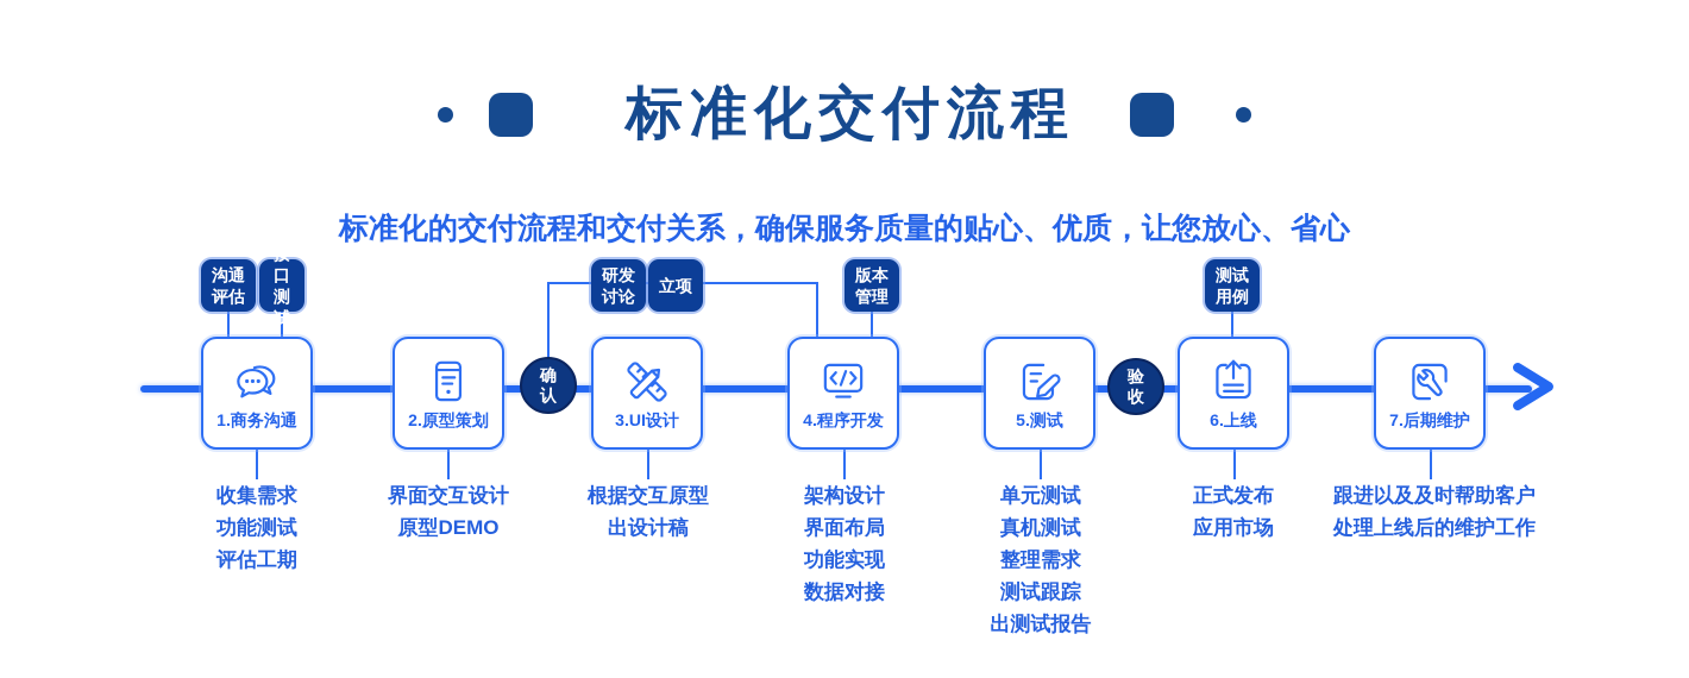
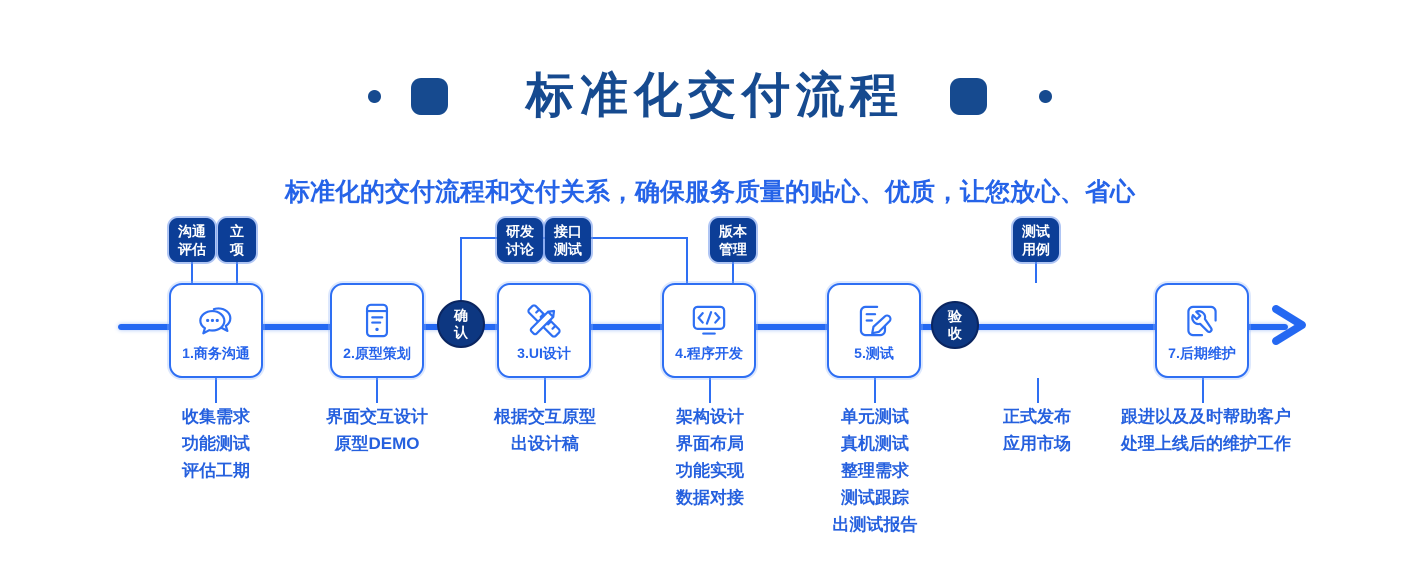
  标准化交付流程
  标准化的交付流程和交付关系，确保服务质量的贴心、优质，让您放心、省心
  1.商务沟通
  2.原型策划
  3.UI设计
  4.程序开发
  5.测试
- 6.上线
  7.后期维护
  沟通评估
- 接口测试
+ 立项
  研发讨论
- 立项
+ 接口测试
  版本管理
  测试用例
  确认
  验收
  收集需求
  功能测试
  评估工期
  界面交互设计
  原型DEMO
  根据交互原型
  出设计稿
  架构设计
  界面布局
  功能实现
  数据对接
  单元测试
  真机测试
  整理需求
  测试跟踪
  出测试报告
  正式发布
  应用市场
  跟进以及及时帮助客户
  处理上线后的维护工作
